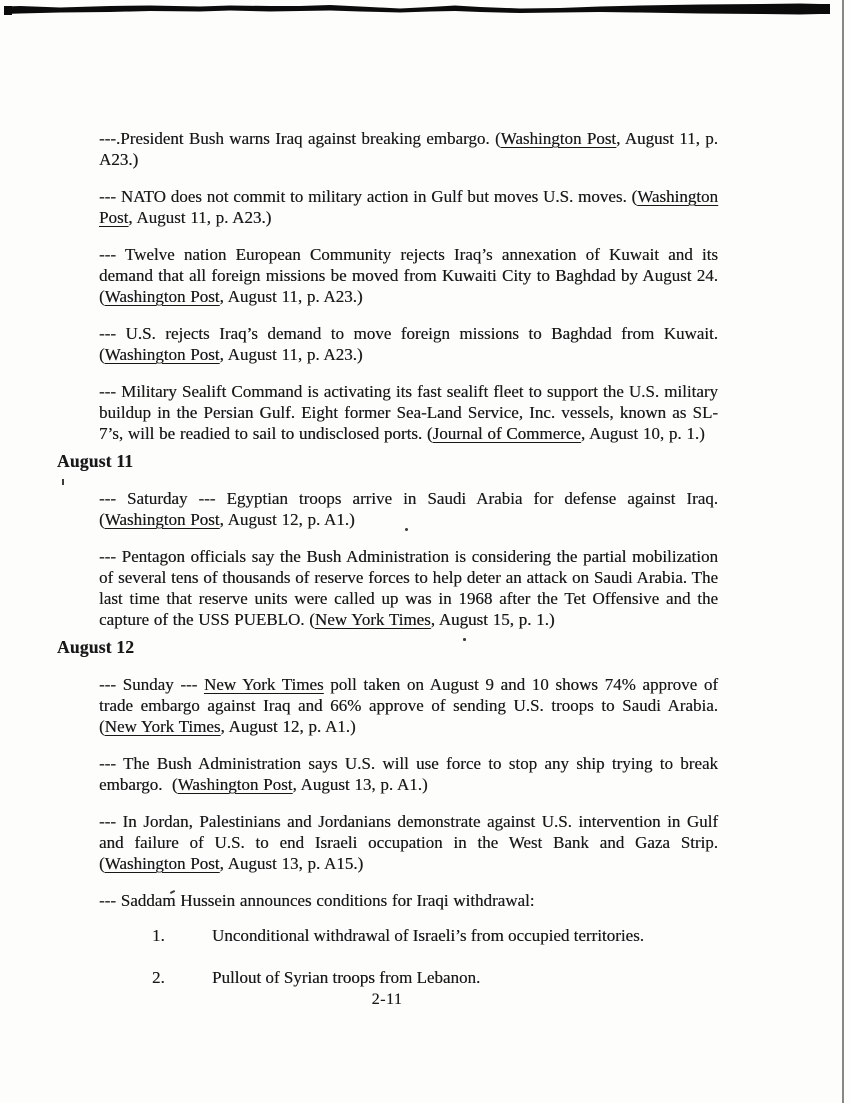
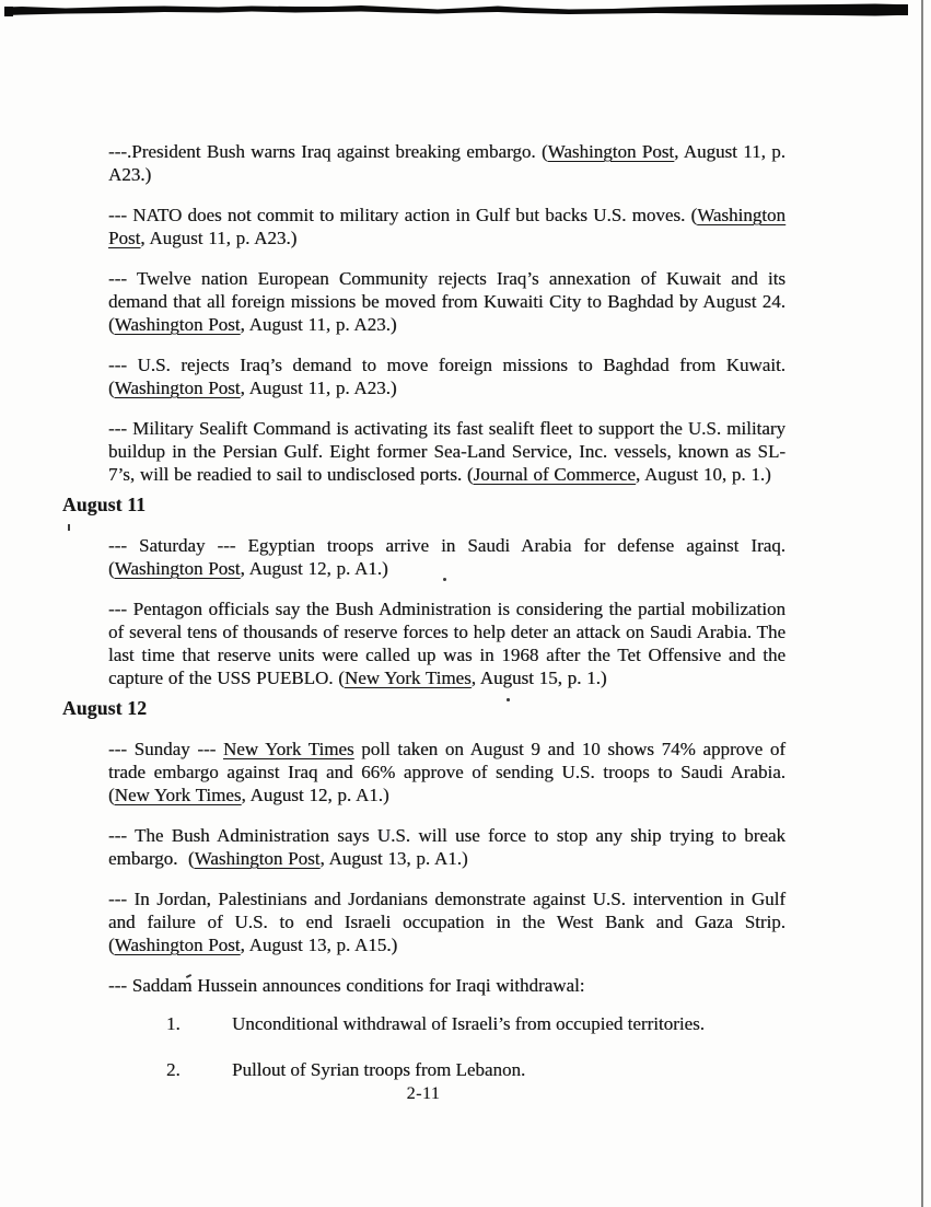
  ---.President Bush warns Iraq against breaking embargo. (Washington Post, August 11, p. A23.)
- --- NATO does not commit to military action in Gulf but moves U.S. moves. (Washington Post, August 11, p. A23.)
+ --- NATO does not commit to military action in Gulf but backs U.S. moves. (Washington Post, August 11, p. A23.)
  --- Twelve nation European Community rejects Iraq’s annexation of Kuwait and its demand that all foreign missions be moved from Kuwaiti City to Baghdad by August 24. (Washington Post, August 11, p. A23.)
  --- U.S. rejects Iraq’s demand to move foreign missions to Baghdad from Kuwait. (Washington Post, August 11, p. A23.)
  --- Military Sealift Command is activating its fast sealift fleet to support the U.S. military buildup in the Persian Gulf. Eight former Sea-Land Service, Inc. vessels, known as SL-7’s, will be readied to sail to undisclosed ports. (Journal of Commerce, August 10, p. 1.)
  August 11
  --- Saturday --- Egyptian troops arrive in Saudi Arabia for defense against Iraq. (Washington Post, August 12, p. A1.)
  --- Pentagon officials say the Bush Administration is considering the partial mobilization of several tens of thousands of reserve forces to help deter an attack on Saudi Arabia. The last time that reserve units were called up was in 1968 after the Tet Offensive and the capture of the USS PUEBLO. (New York Times, August 15, p. 1.)
  August 12
  --- Sunday --- New York Times poll taken on August 9 and 10 shows 74% approve of trade embargo against Iraq and 66% approve of sending U.S. troops to Saudi Arabia. (New York Times, August 12, p. A1.)
  --- The Bush Administration says U.S. will use force to stop any ship trying to break embargo. (Washington Post, August 13, p. A1.)
  --- In Jordan, Palestinians and Jordanians demonstrate against U.S. intervention in Gulf and failure of U.S. to end Israeli occupation in the West Bank and Gaza Strip. (Washington Post, August 13, p. A15.)
  --- Saddam Hussein announces conditions for Iraqi withdrawal:
  1.
  Unconditional withdrawal of Israeli’s from occupied territories.
  2.
  Pullout of Syrian troops from Lebanon.
  2-11
